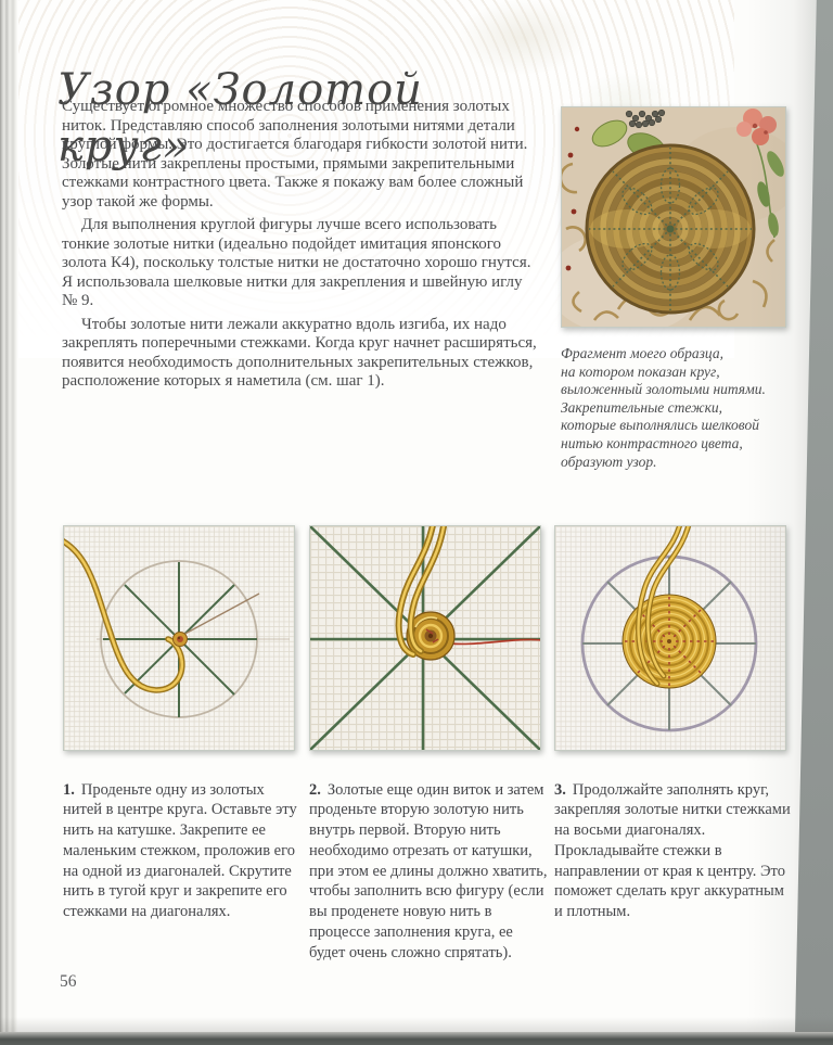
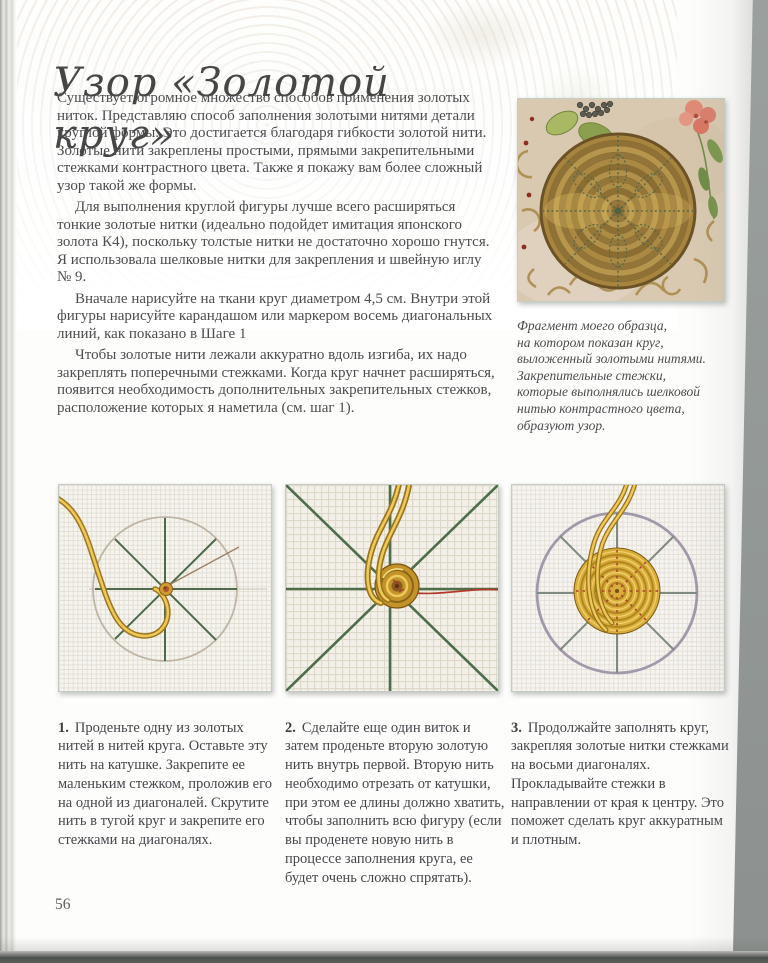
  Узор «Золотой круг»
  Существует огромное множество способов применения золотых ниток. Представляю способ заполнения золотыми нитями детали круглой формы. Это достигается благодаря гибкости золотой нити. Золотые нити закреплены простыми, прямыми закрепительными стежками контрастного цвета. Также я покажу вам более сложный узор такой же формы.
- Для выполнения круглой фигуры лучше всего использовать тонкие золотые нитки (идеально подойдет имитация японского золота К4), поскольку толстые нитки не достаточно хорошо гнутся. Я использовала шелковые нитки для закрепления и швейную иглу № 9.
+ Для выполнения круглой фигуры лучше всего расширяться тонкие золотые нитки (идеально подойдет имитация японского золота К4), поскольку толстые нитки не достаточно хорошо гнутся. Я использовала шелковые нитки для закрепления и швейную иглу № 9.
+ Вначале нарисуйте на ткани круг диаметром 4,5 см. Внутри этой фигуры нарисуйте карандашом или маркером восемь диагональных линий, как показано в Шаге 1
  Чтобы золотые нити лежали аккуратно вдоль изгиба, их надо закреплять поперечными стежками. Когда круг начнет расширяться, появится необходимость дополнительных закрепительных стежков, расположение которых я наметила (см. шаг 1).
  Фрагмент моего образца,
  на котором показан круг,
  выложенный золотыми нитя
  Закрепительные стежки,
  которые выполнялись шелков
  нитью контрастного цвета,
  образуют узор.
- 1. Проденьте одну из золотых нитей в центре круга. Оставьте эту нить на катушке. Закрепите ее маленьким стежком, проложив его на одной из диагоналей. Скрутите нить в тугой круг и закрепите его стежками на диагоналях.
+ 1. Проденьте одну из золотых нитей в нитей круга. Оставьте эту нить на катушке. Закрепите ее маленьким стежком, проложив его на одной из диагоналей. Скрутите нить в тугой круг и закрепите его стежками на диагоналях.
- 2. Золотые еще один виток и затем проденьте вторую золотую нить внутрь первой. Вторую нить необходимо отрезать от катушки, при этом ее длины должно хватить, чтобы заполнить всю фигуру (если вы проденете новую нить в процессе заполнения круга, ее будет очень сложно спрятать).
+ 2. Сделайте еще один виток и затем проденьте вторую золотую нить внутрь первой. Вторую нить необходимо отрезать от катушки, при этом ее длины должно хватить, чтобы заполнить всю фигуру (если вы проденете новую нить в процессе заполнения круга, ее будет очень сложно спрятать).
  3. Продолжайте заполнять к закрепляя золотые нитки сте на восьми диагоналях. Прокладывайте стежки в направлении от края к центр поможет сделать круг аккура и плотным.
  56
